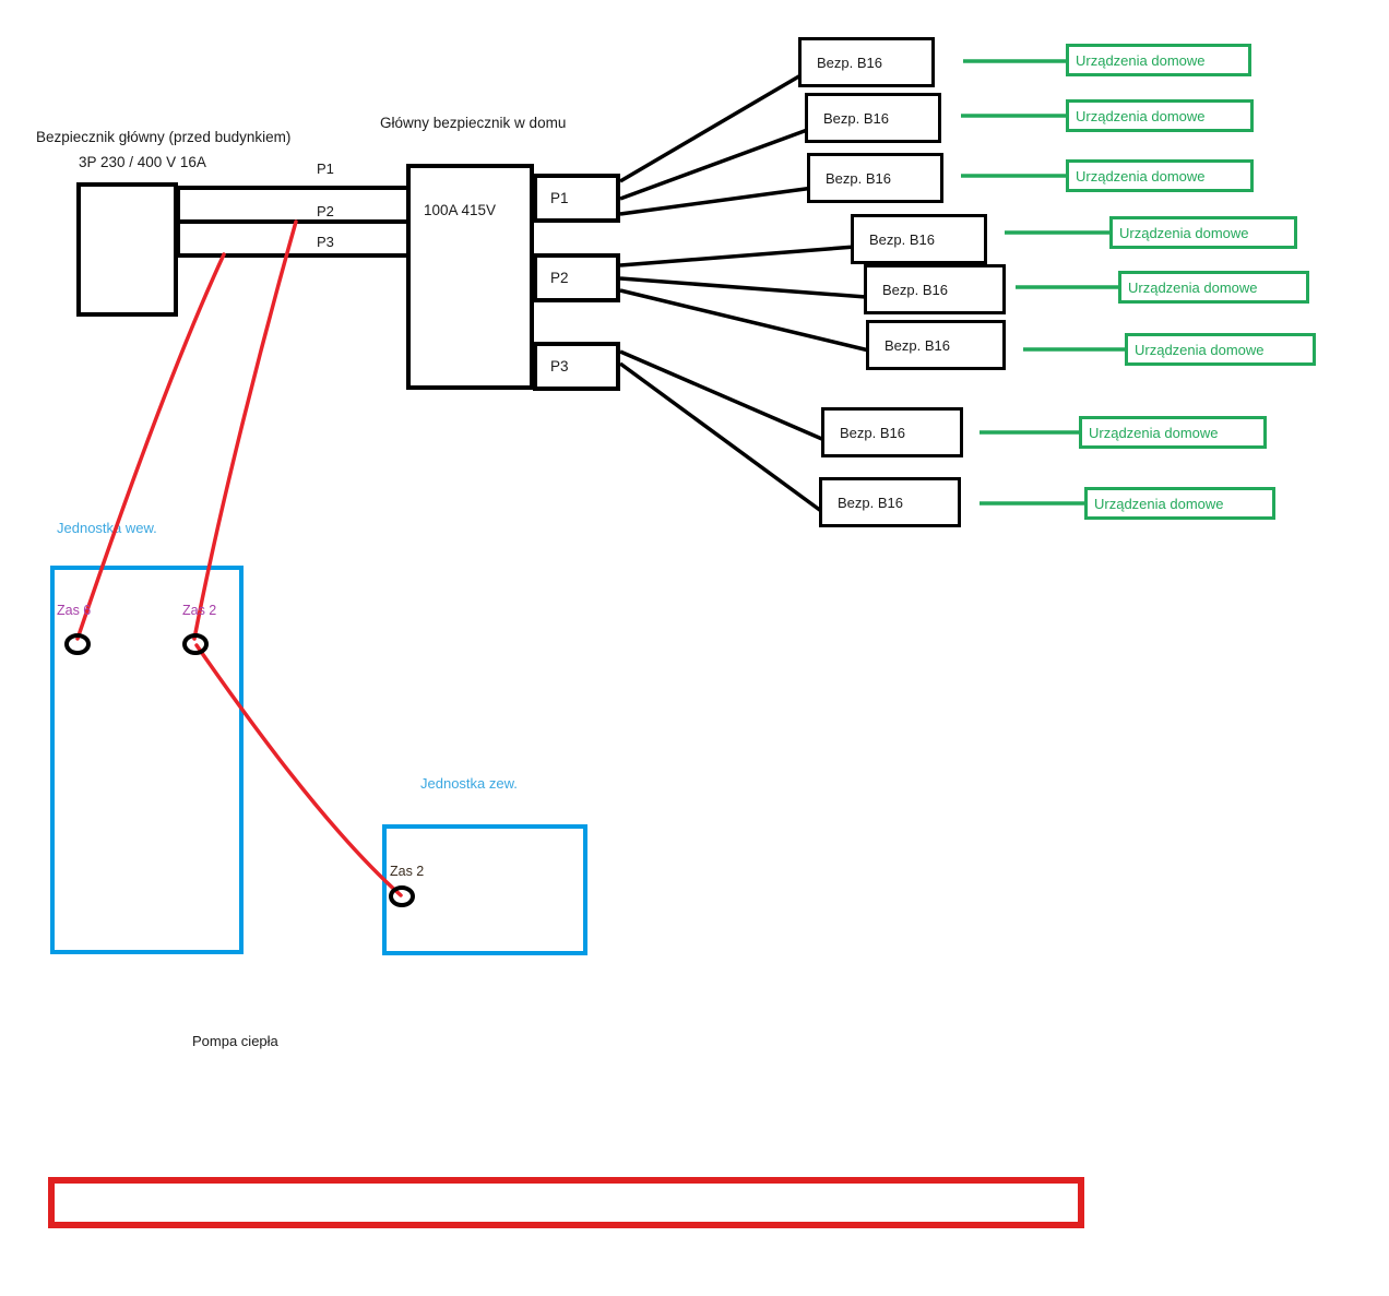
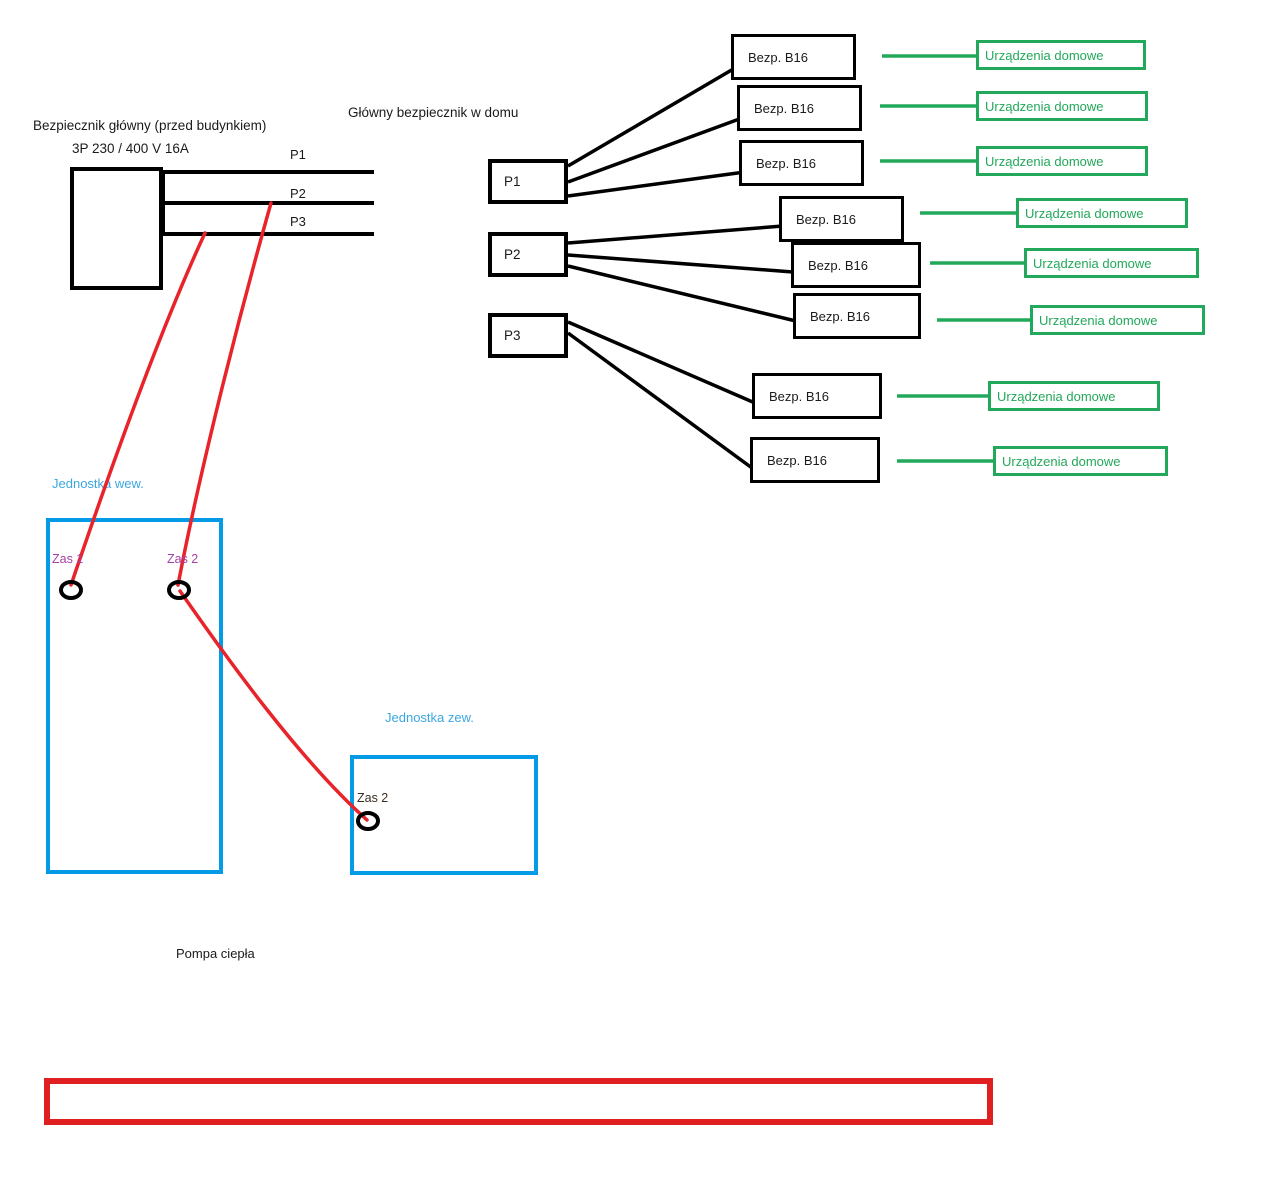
  Bezpiecznik główny (przed budynkiem)
  3P 230 / 400 V 16A
  Główny bezpiecznik w domu
  P1
  P2
  P3
- 100A 415V
  P1
  P2
  P3
  Bezp. B16
  Bezp. B16
  Bezp. B16
  Bezp. B16
  Bezp. B16
  Bezp. B16
  Bezp. B16
  Bezp. B16
  Urządzenia domowe
  Urządzenia domowe
  Urządzenia domowe
  Urządzenia domowe
  Urządzenia domowe
  Urządzenia domowe
  Urządzenia domowe
  Urządzenia domowe
  Jednostk wew.
- Zas 6
+ Zas 1
  Zas 2
  Jednostka zew.
  Zas 2
  Pompa ciepła
